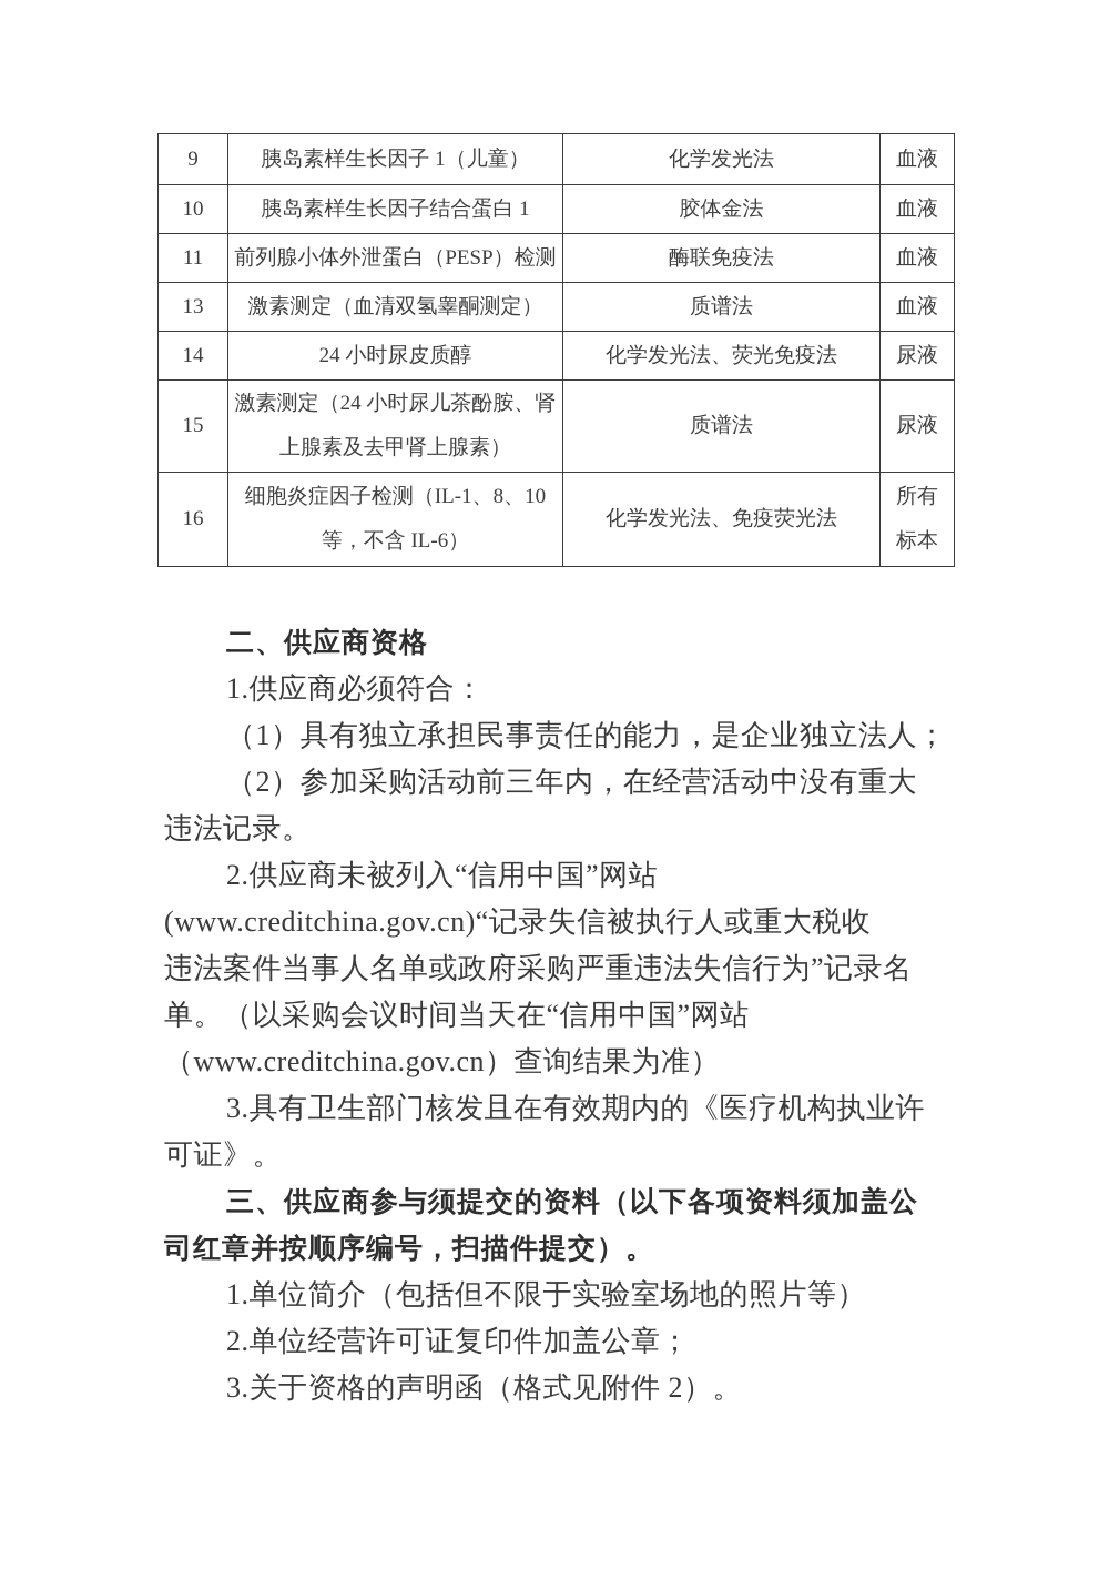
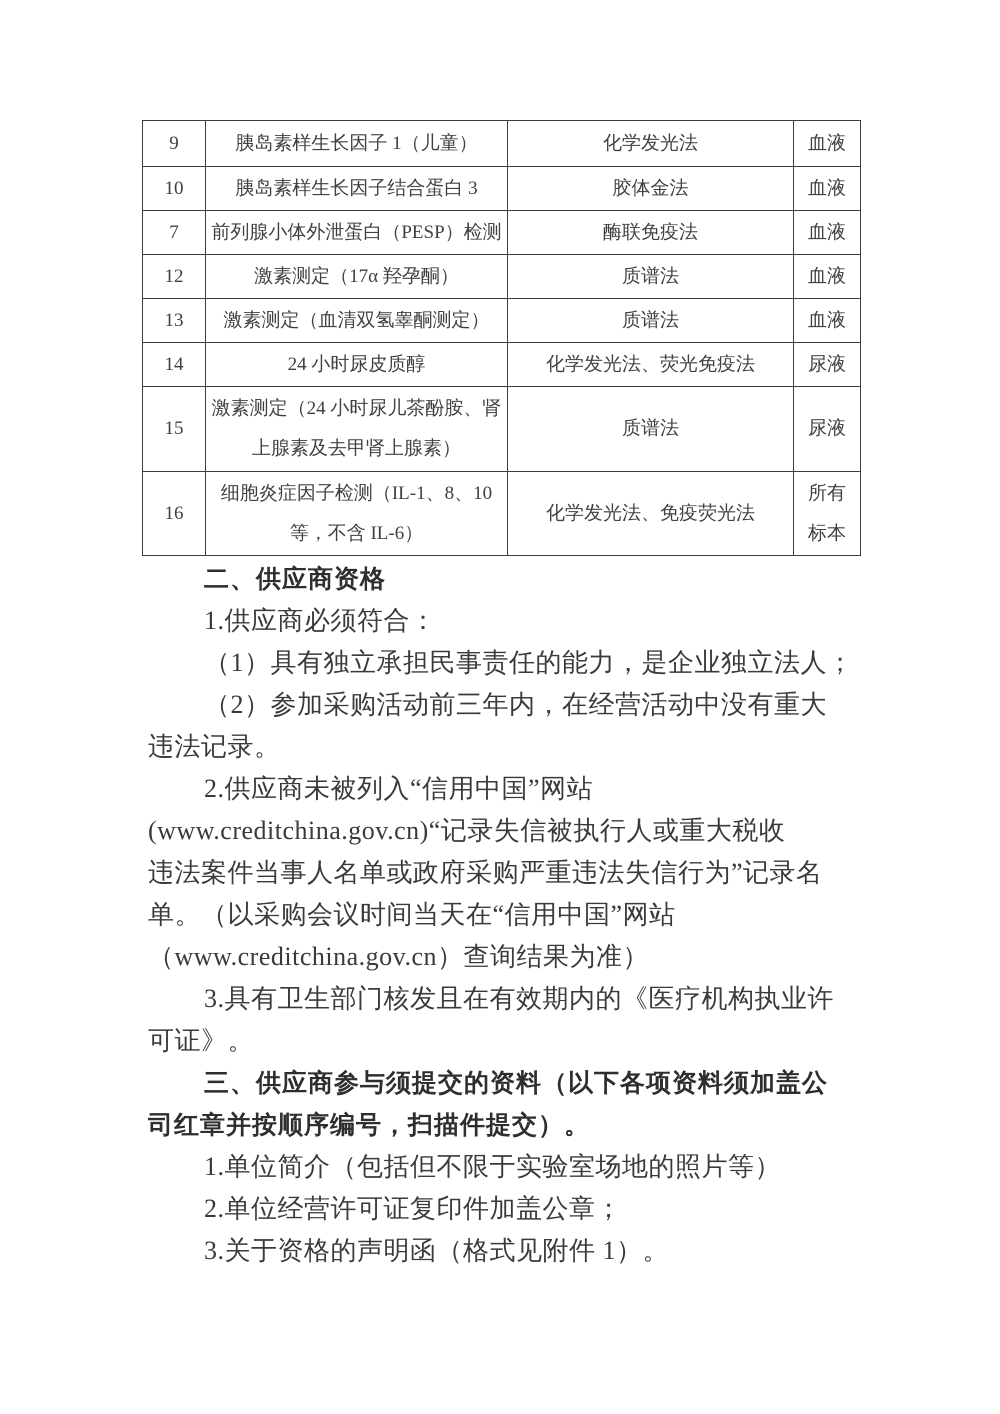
  9	胰岛素样生长因子 1（儿童）	化学发光法	血液
- 10	胰岛素样生长因子结合蛋白 1	胶体金法	血液
+ 10	胰岛素样生长因子结合蛋白 3	胶体金法	血液
- 11	前列腺小体外泄蛋白（PESP）检测	酶联免疫法	血液
+ 7	前列腺小体外泄蛋白（PESP）检测	酶联免疫法	血液
+ 12	激素测定（17α 羟孕酮）	质谱法	血液
  13	激素测定（血清双氢睾酮测定）	质谱法	血液
  14	24 小时尿皮质醇	化学发光法、荧光免疫法	尿液
  15	激素测定（24 小时尿儿茶酚胺、肾上腺素及去甲肾上腺素）	质谱法	尿液
  16	细胞炎症因子检测（IL-1、8、10 等，不含 IL-6）	化学发光法、免疫荧光法	所有标本
  二、供应商资格
  1.供应商必须符合：
  （1）具有独立承担民事责任的能力，是企业独立法人；
  （2）参加采购活动前三年内，在经营活动中没有重大
  违法记录。
  2.供应商未被列入“信用中国”网站
  (www.creditchina.gov.cn)“记录失信被执行人或重大税收
  违法案件当事人名单或政府采购严重违法失信行为”记录名
  单。（以采购会议时间当天在“信用中国”网站
  （www.creditchina.gov.cn）查询结果为准）
  3.具有卫生部门核发且在有效期内的《医疗机构执业许
  可证》。
  三、供应商参与须提交的资料（以下各项资料须加盖公
  司红章并按顺序编号，扫描件提交）。
  1.单位简介（包括但不限于实验室场地的照片等）
  2.单位经营许可证复印件加盖公章；
- 3.关于资格的声明函（格式见附件 2）。
+ 3.关于资格的声明函（格式见附件 1）。
